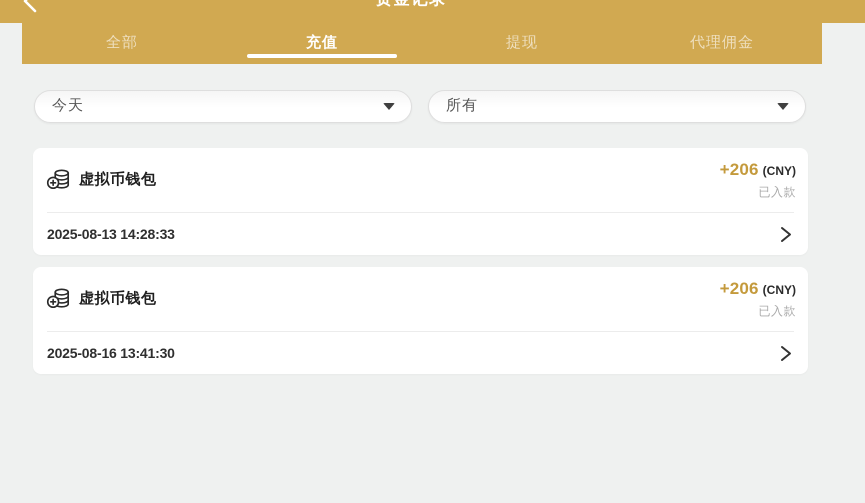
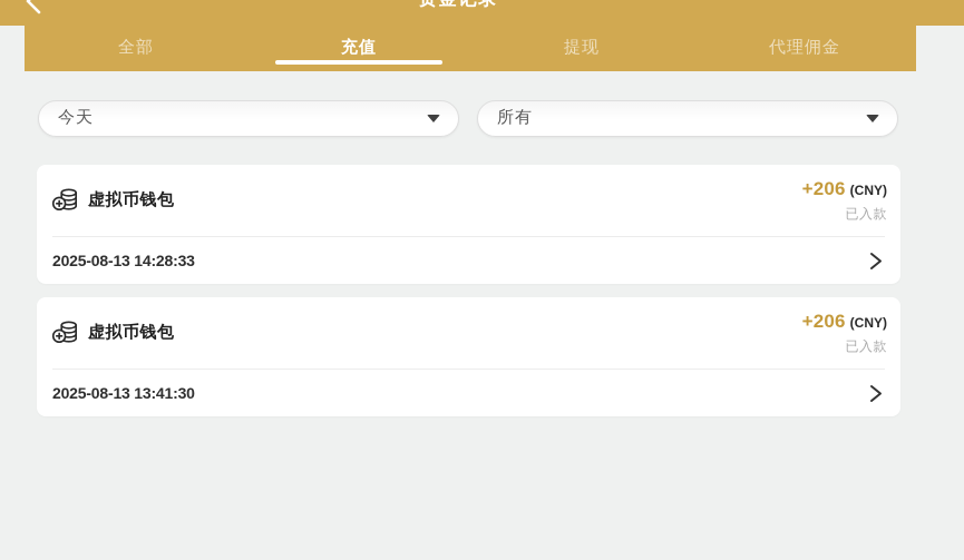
  全部
  充值
  提现
  代理佣金
  今天
  所有
  虚拟币钱包
  +206
  (CNY)
  已入款
  2025-08-13 14:28:33
  虚拟币钱包
  +206
  (CNY)
  已入款
- 2025-08-16 13:41:30
+ 2025-08-13 13:41:30
